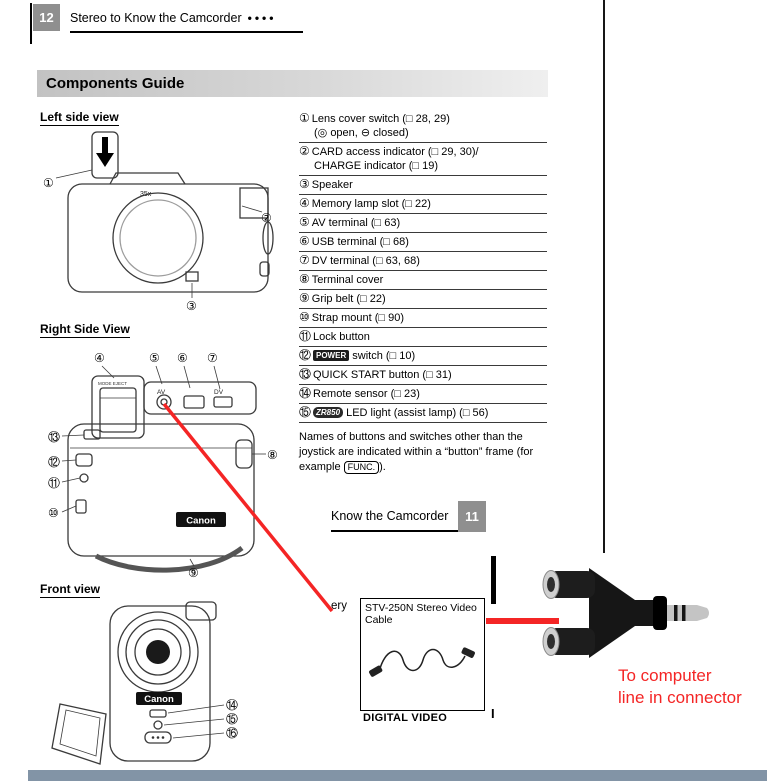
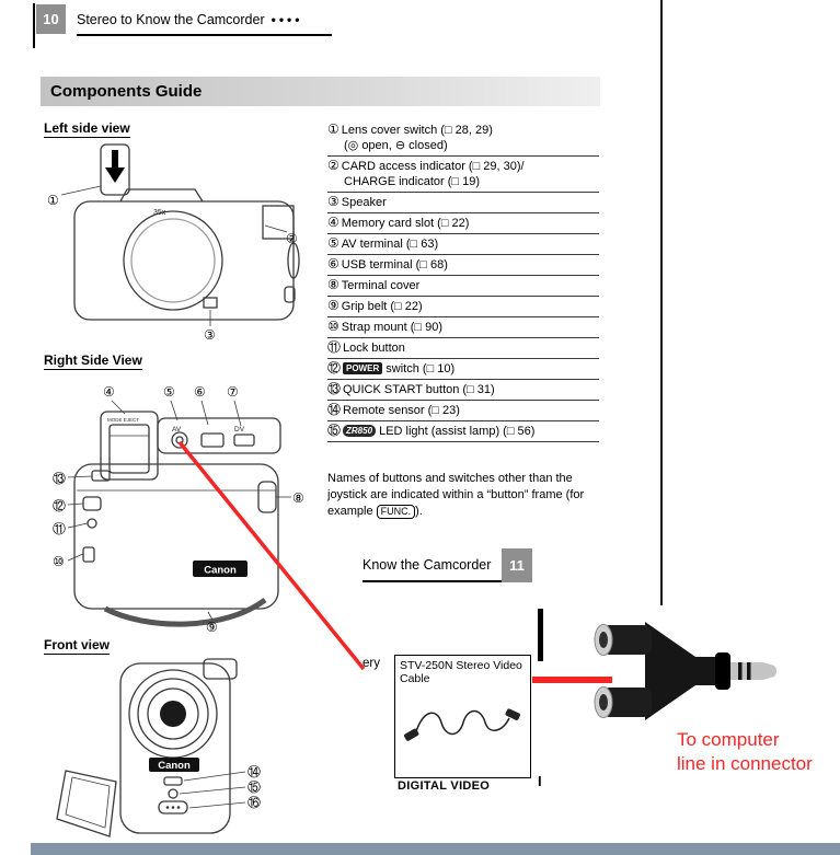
- 12
+ 10
  Stereo to Know the Camcorder ••••
  Components Guide
  Left side view
  Right Side View
  Front view
  ①
  ②
  ③
  Canon
  ④
  ⑤
  ⑥
  ⑦
  ⑧
  ⑨
  ⑩
  ⑪
  ⑫
  ⑬
  Canon
  ⑭
  ⑮
  ⑯
  ① Lens cover switch (□ 28, 29)
  (◎ open, ⊖ closed)
  ② CARD access indicator (□ 29, 30)/
  CHARGE indicator (□ 19)
  ③ Speaker
- ④ Memory lamp slot (□ 22)
+ ④ Memory card slot (□ 22)
  ⑤ AV terminal (□ 63)
  ⑥ USB terminal (□ 68)
- ⑦ DV terminal (□ 63, 68)
  ⑧ Terminal cover
  ⑨ Grip belt (□ 22)
  ⑩ Strap mount (□ 90)
  ⑪ Lock button
  ⑫ POWER switch (□ 10)
  ⑬ QUICK START button (□ 31)
  ⑭ Remote sensor (□ 23)
  ⑮ ZR850 LED light (assist lamp) (□ 56)
  Names of buttons and switches other than the joystick are indicated within a “button” frame (for example FUNC. ).
  Know the Camcorder
  11
  ery
  STV-250N Stereo Video
  Cable
  DIGITAL VIDEO
  I
  To computer
  line in connector
